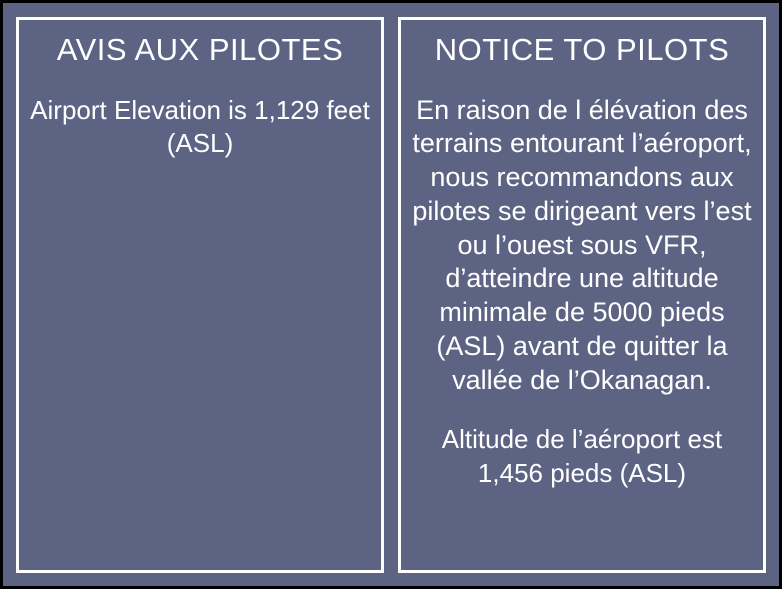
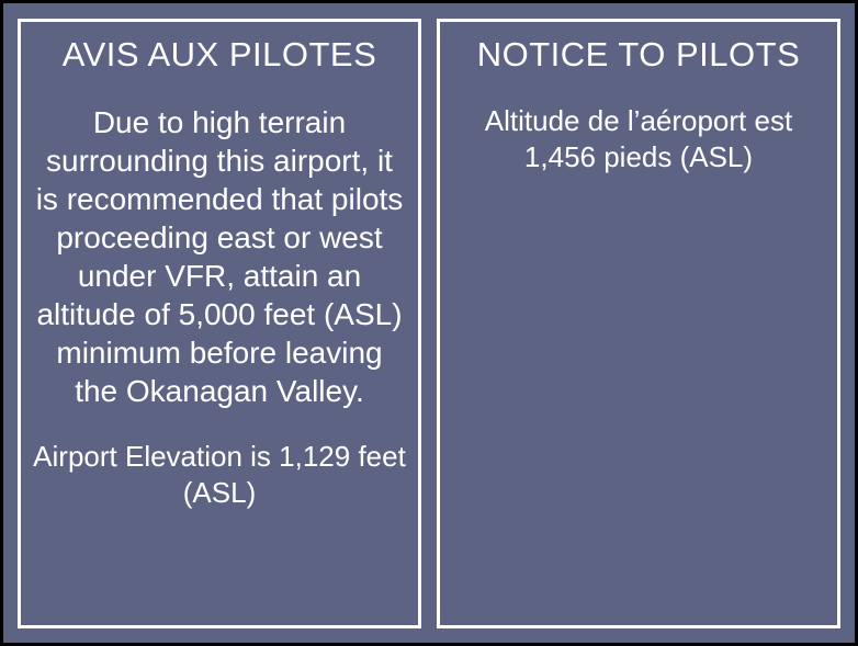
  AVIS AUX PILOTES
+ Due to high terrain surrounding this airport, it is recommended that pilots proceeding east or west under VFR, attain an altitude of 5,000 feet (ASL) minimum before leaving the Okanagan Valley.
  Airport Elevation is 1,129 feet (ASL)
  NOTICE TO PILOTS
- En raison de l élévation des terrains entourant l’aéroport, nous recommandons aux pilotes se dirigeant vers l’est ou l’ouest sous VFR, d’atteindre une altitude minimale de 5000 pieds (ASL) avant de quitter la vallée de l’Okanagan.
  Altitude de l’aéroport est 1,456 pieds (ASL)
